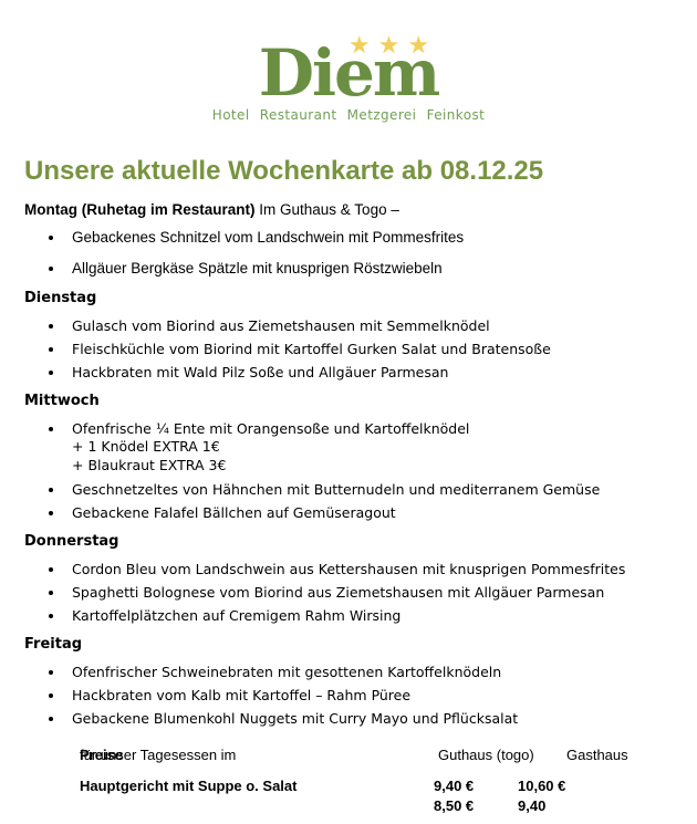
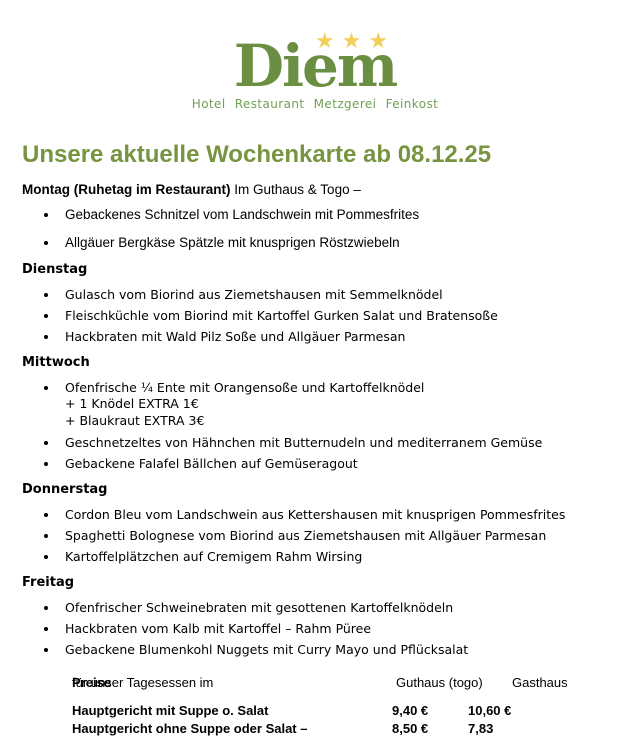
  ★★★
  Diem
  Hotel Restaurant Metzgerei Feinkost
  Unsere aktuelle Wochenkarte ab 08.12.25
  Montag (Ruhetag im Restaurant) Im Guthaus & Togo –
  Gebackenes Schnitzel vom Landschwein mit Pommesfrites
  Allgäuer Bergkäse Spätzle mit knusprigen Röstzwiebeln
  Dienstag
  Gulasch vom Biorind aus Ziemetshausen mit Semmelknödel
  Fleischküchle vom Biorind mit Kartoffel Gurken Salat und Bratensoße
  Hackbraten mit Wald Pilz Soße und Allgäuer Parmesan
  Mittwoch
  Ofenfrische ¼ Ente mit Orangensoße und Kartoffelknödel
  + 1 Knödel EXTRA 1€
  + Blaukraut EXTRA 3€
  Geschnetzeltes von Hähnchen mit Butternudeln und mediterranem Gemüse
  Gebackene Falafel Bällchen auf Gemüseragout
  Donnerstag
  Cordon Bleu vom Landschwein aus Kettershausen mit knusprigen Pommesfrites
  Spaghetti Bolognese vom Biorind aus Ziemetshausen mit Allgäuer Parmesan
  Kartoffelplätzchen auf Cremigem Rahm Wirsing
  Freitag
  Ofenfrischer Schweinebraten mit gesottenen Kartoffelknödeln
  Hackbraten vom Kalb mit Kartoffel – Rahm Püree
  Gebackene Blumenkohl Nuggets mit Curry Mayo und Pflücksalat
  Preise
  für unser Tagesessen im
  Guthaus (togo)
  Gasthaus
  Hauptgericht mit Suppe o. Salat
  9,40 €
  10,60 €
+ Hauptgericht ohne Suppe oder Salat –
  8,50 €
- 9,40
+ 7,83
